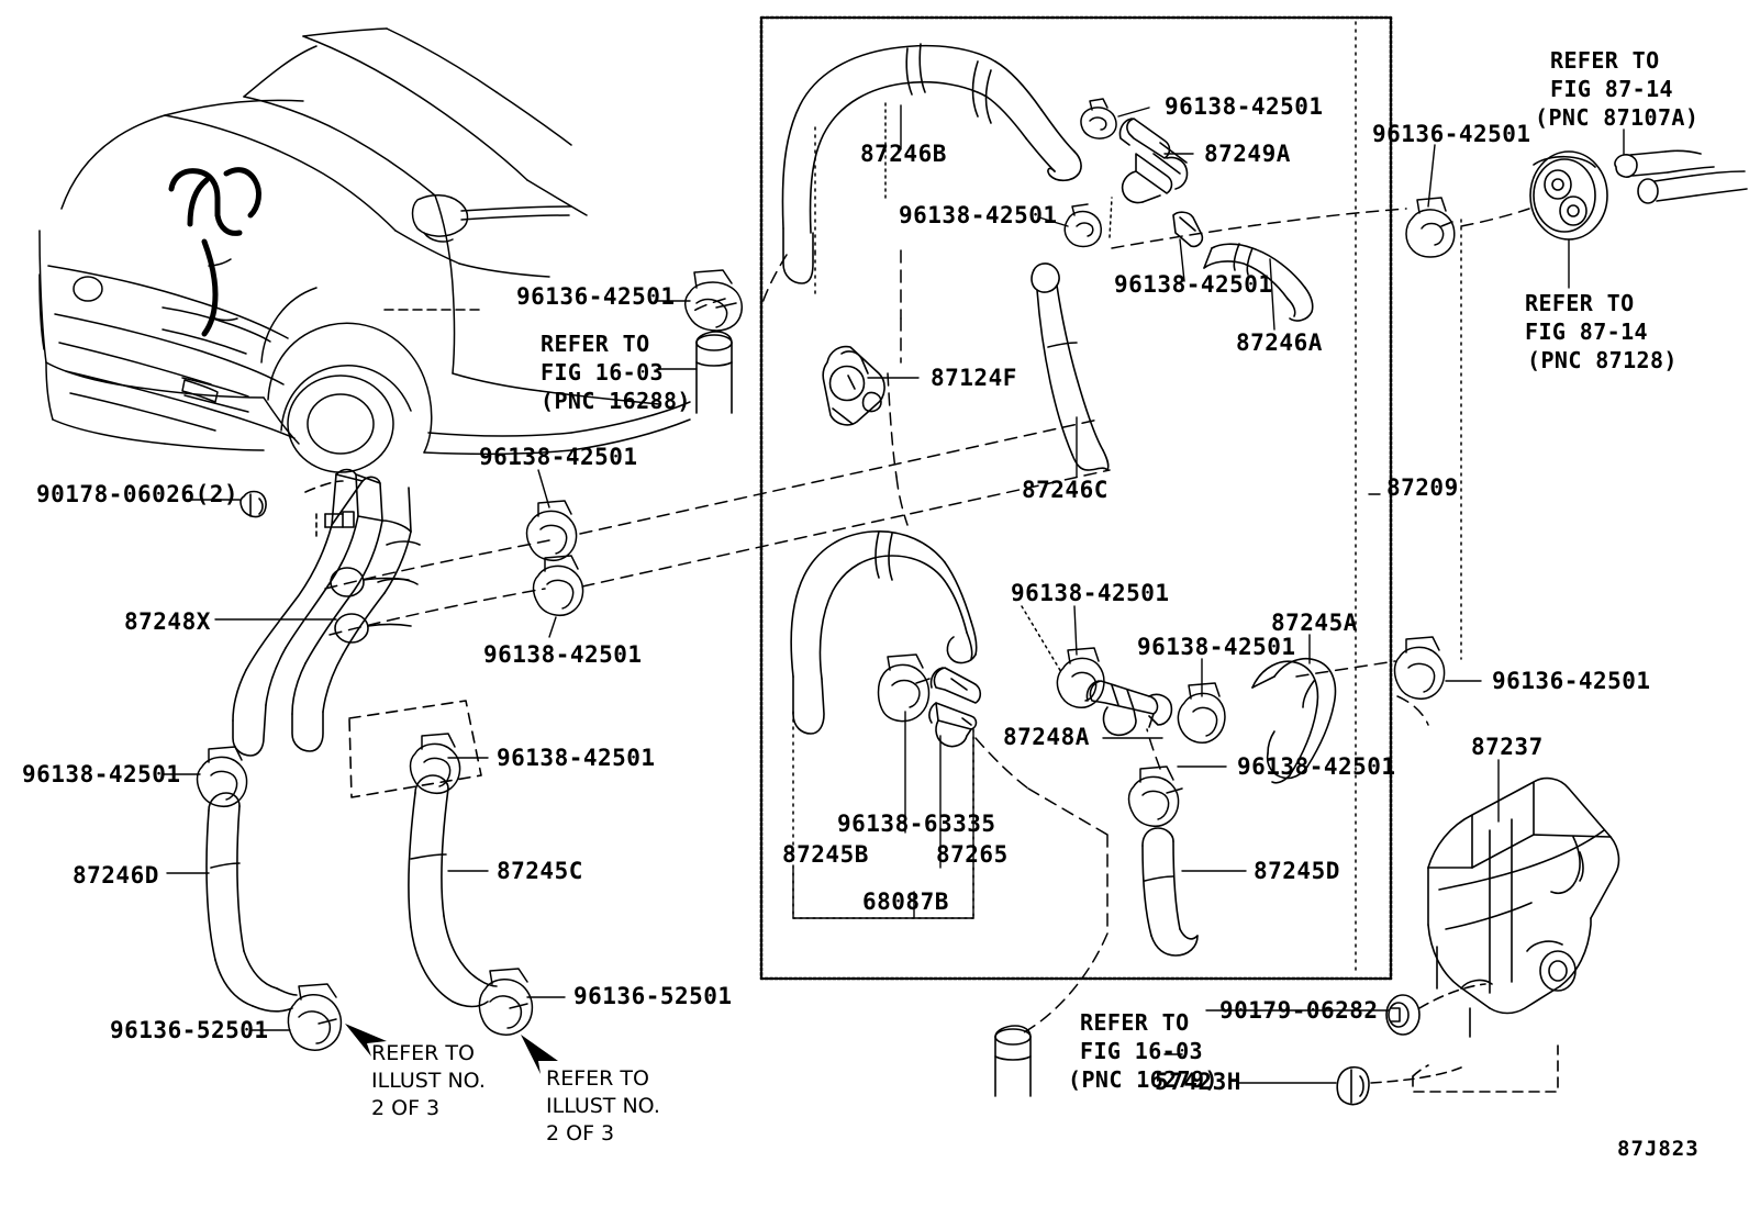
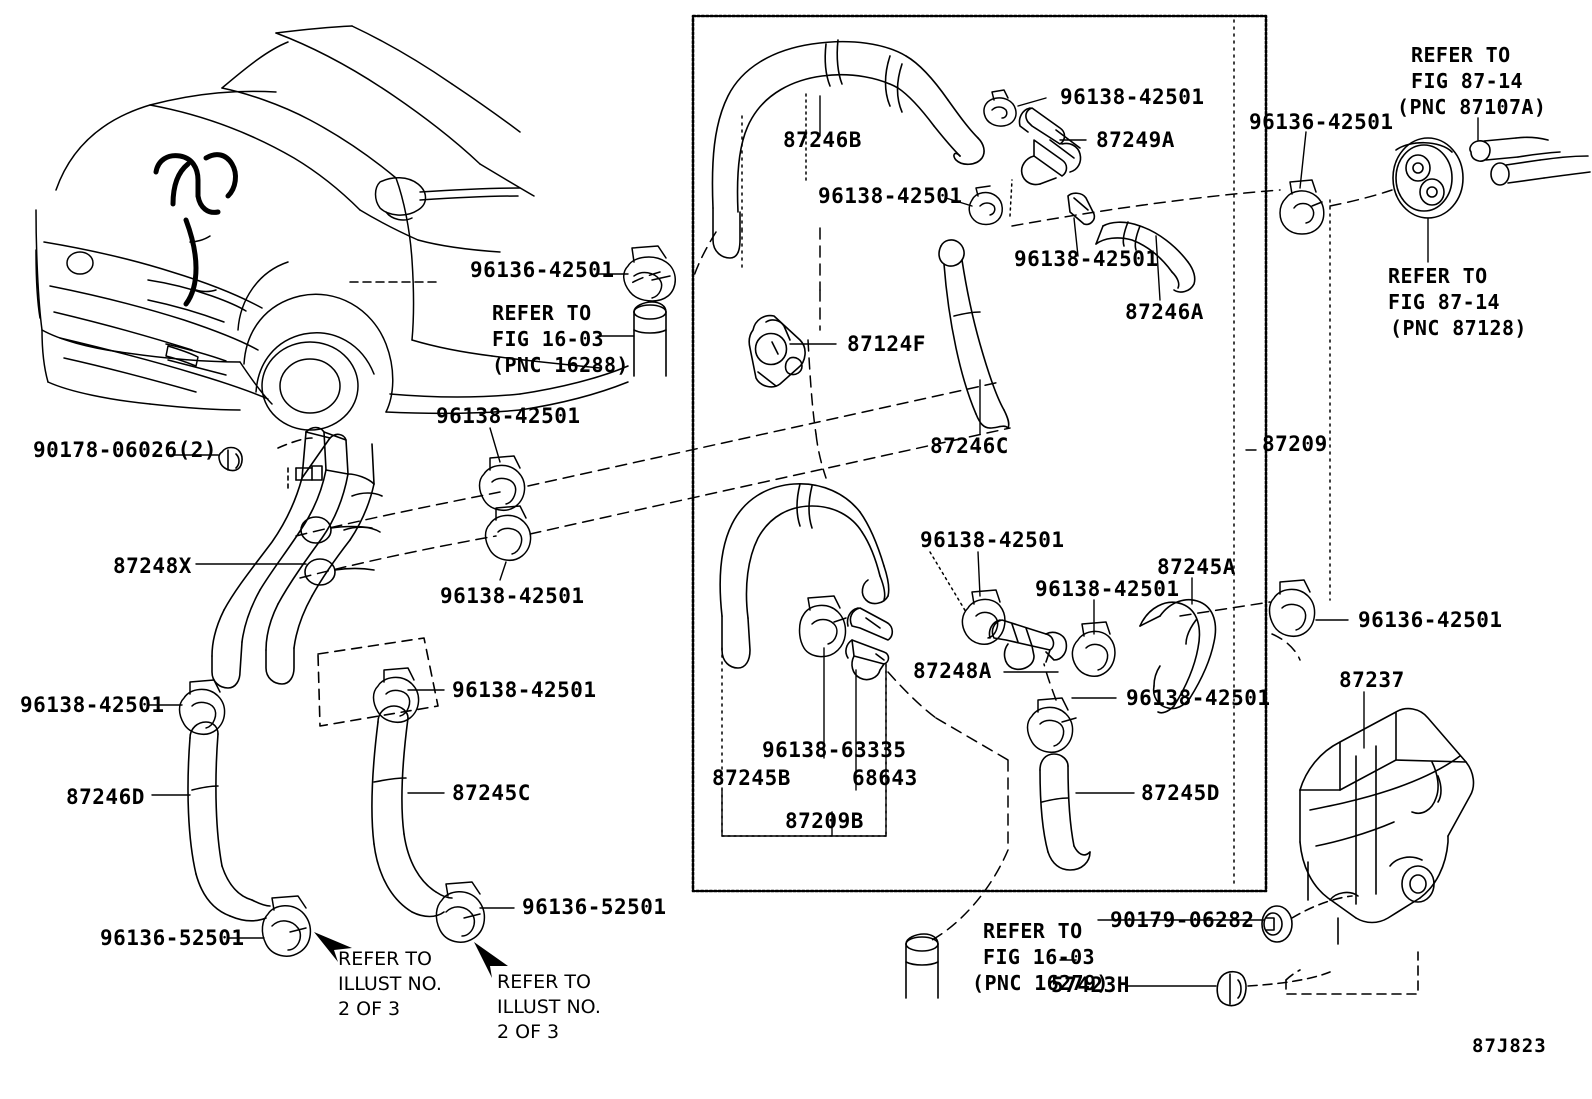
  96136-42501
  REFER TO
  FIG 16-03
  (PNC 16288)
  96138-42501
  96138-42501
  90178-06026(2)
  87248X
  96138-42501
  87246D
  96136-52501
  96138-42501
  87245C
  96136-52501
  REFER TO
  ILLUST NO.
  2 OF 3
  REFER TO
  ILLUST NO.
  2 OF 3
  87246B
  96138-42501
  87249A
  96138-42501
  96138-42501
  87246A
  96136-42501
  REFER TO
  FIG 87-14
  (PNC 87107A)
  REFER TO
  FIG 87-14
  (PNC 87128)
  87124F
  87246C
  87209
  96138-42501
  96138-42501
  87245A
  96136-42501
  87248A
  96138-42501
  96138-63335
  87245B
- 87265
+ 68643
- 68087B
+ 87209B
  87245D
  87237
  REFER TO
  FIG 16-03
  (PNC 16279)
  90179-06282
  57423H
  87J823
